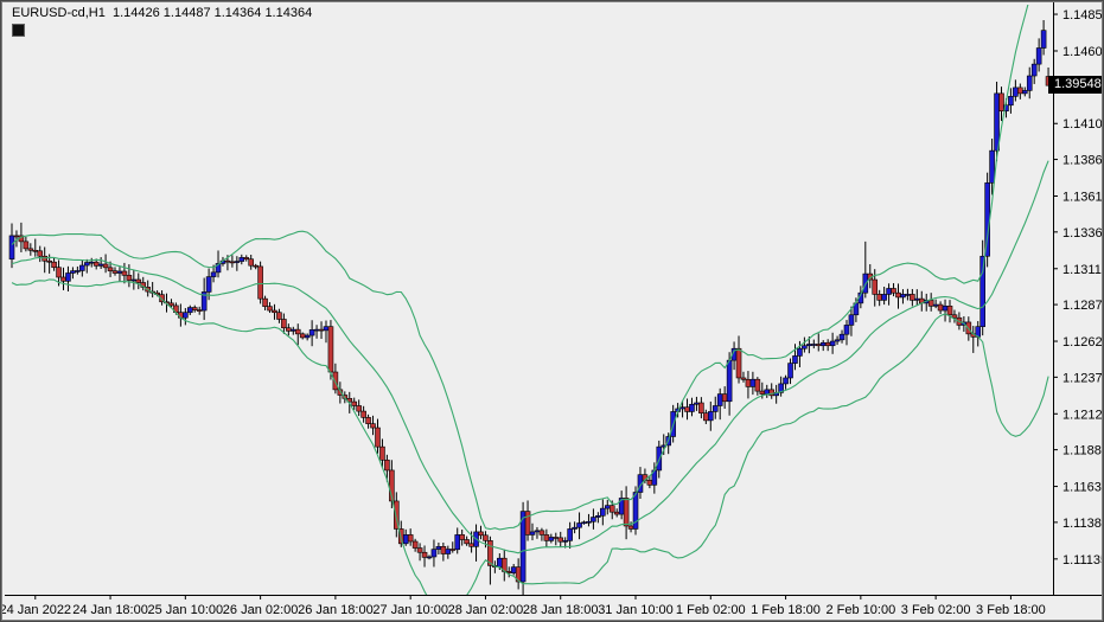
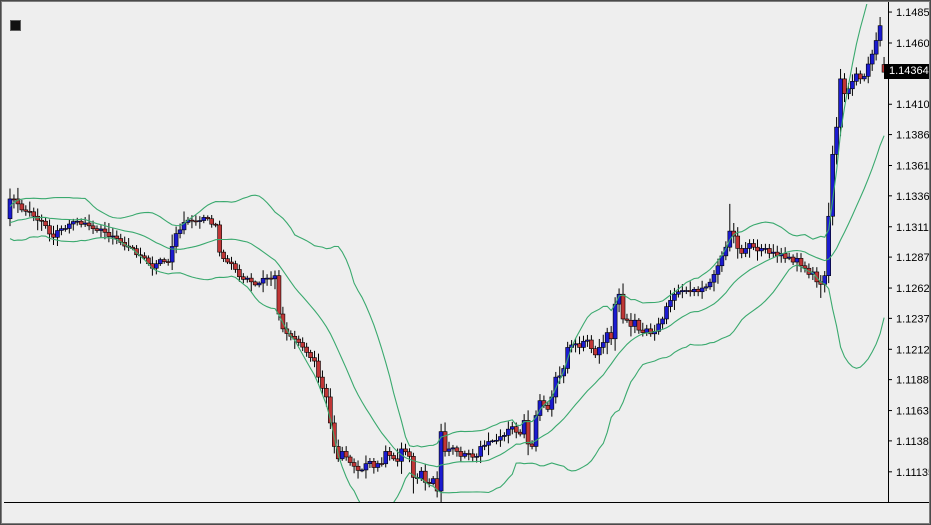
  1.1485
  1.1460
  1.1410
  1.1386
  1.1361
  1.1336
  1.1311
  1.1287
  1.1262
  1.1237
  1.1212
  1.1188
  1.1163
  1.1138
  1.1113
- 24 Jan 2022
- 24 Jan 18:00
- 25 Jan 10:00
- 26 Jan 02:00
- 26 Jan 18:00
- 27 Jan 10:00
- 28 Jan 02:00
- 28 Jan 18:00
- 31 Jan 10:00
- 1 Feb 02:00
- 1 Feb 18:00
- 2 Feb 10:00
- 3 Feb 02:00
- 3 Feb 18:00
- EURUSD-cd,H1 1.14426 1.14487 1.14364 1.14364
- 1.39548
+ 1.14364
